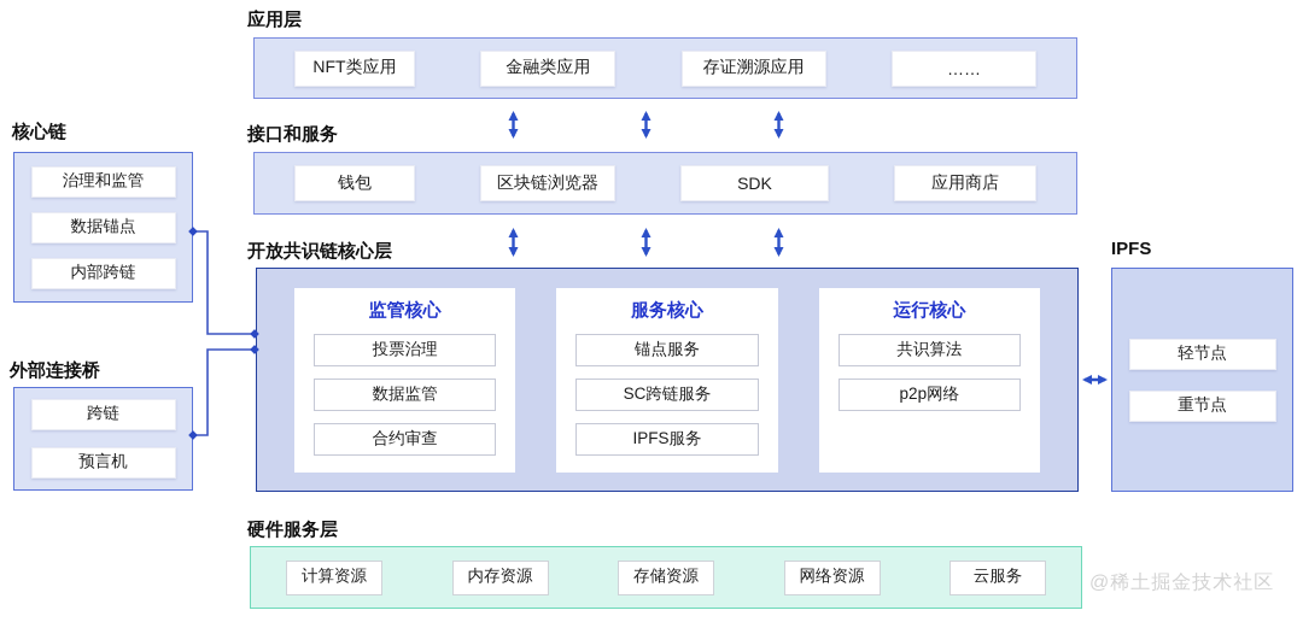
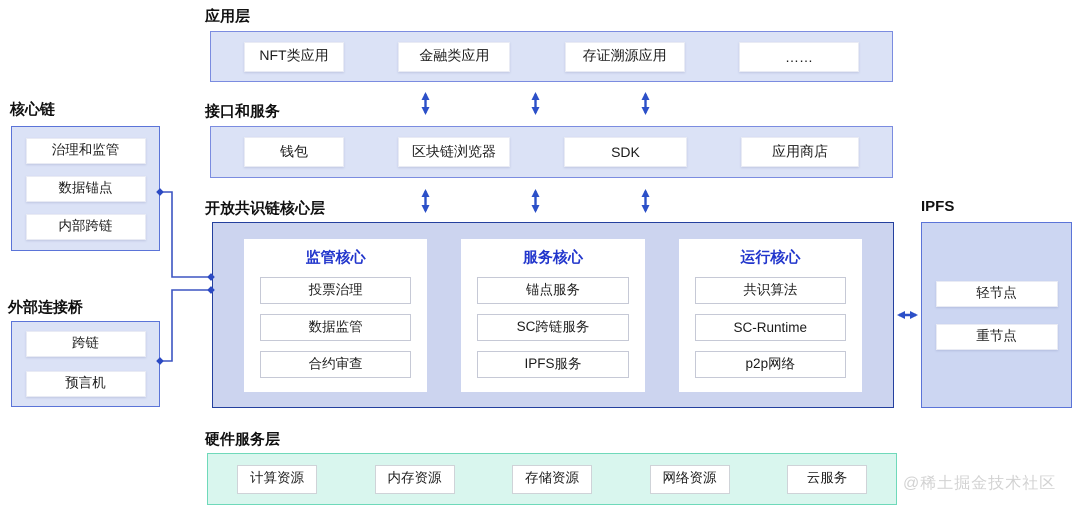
  核心链
  治理和监管
  数据锚点
  内部跨链
  外部连接桥
  跨链
  预言机
  应用层
  NFT类应用
  金融类应用
  存证溯源应用
  ……
  接口和服务
  钱包
  区块链浏览器
  SDK
  应用商店
  开放共识链核心层
  监管核心
  投票治理
  数据监管
  合约审查
  服务核心
  锚点服务
  SC跨链服务
  IPFS服务
  运行核心
  共识算法
+ SC-Runtime
  p2p网络
  IPFS
  轻节点
  重节点
  硬件服务层
  计算资源
  内存资源
  存储资源
  网络资源
  云服务
  @稀土掘金技术社区
